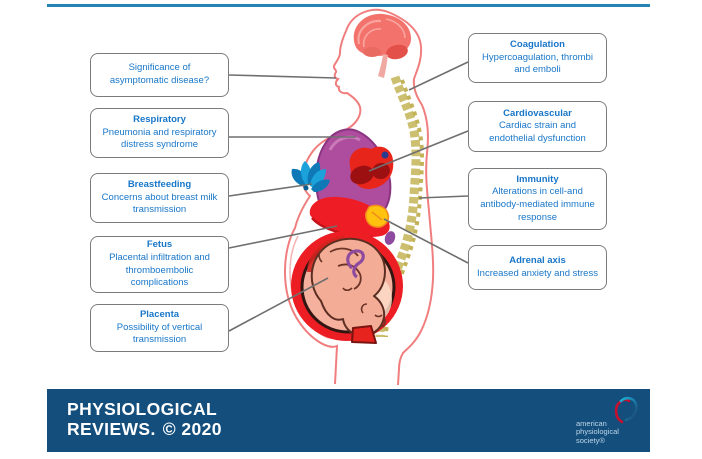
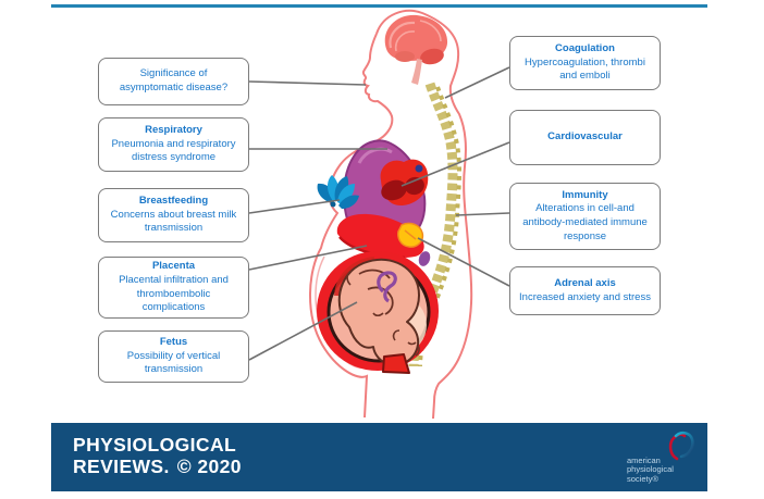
  Significance of asymptomatic disease?
  Respiratory
  Pneumonia and respiratory distress syndrome
  Breastfeeding
  Concerns about breast milk transmission
- Fetus
+ Placenta
  Placental infiltration and thromboembolic complications
- Placenta
+ Fetus
  Possibility of vertical transmission
  Coagulation
  Hypercoagulation, thrombi and emboli
  Cardiovascular
- Cardiac strain and endothelial dysfunction
  Immunity
  Alterations in cell-and antibody-mediated immune response
  Adrenal axis
  Increased anxiety and stress
  PHYSIOLOGICAL
  REVIEWS.
  © 2020
  american
  physiological
  society®
